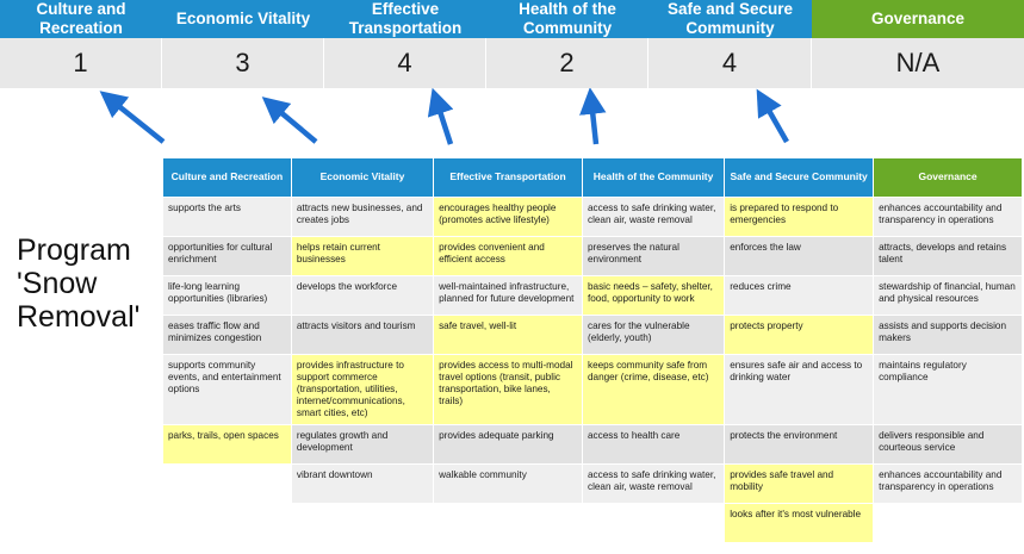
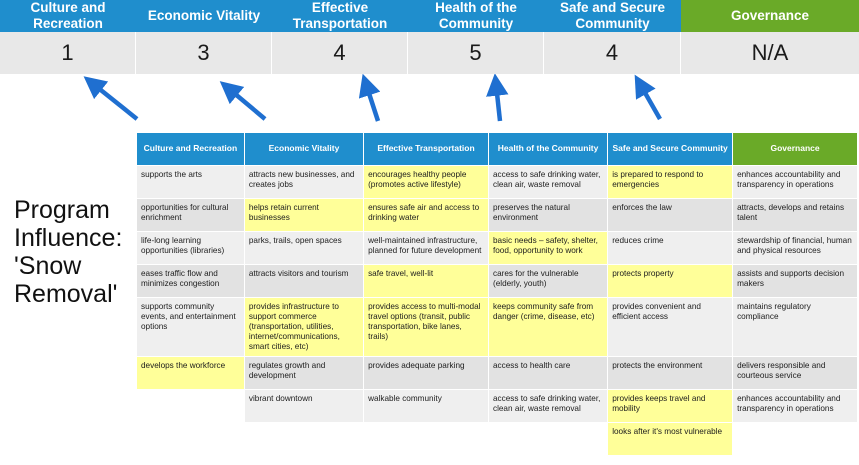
  Culture and Recreation
  Economic Vitality
  Effective Transportation
  Health of the Community
  Safe and Secure Community
  Governance
  1
  3
  4
- 2
+ 5
  4
  N/A
  Program
+ Influence:
  'Snow
  Removal'
  Culture and Recreation	Economic Vitality	Effective Transportation	Health of the Community	Safe and Secure Community	Governance
  supports the arts	attracts new businesses, and creates jobs	encourages healthy people (promotes active lifestyle)	access to safe drinking water, clean air, waste removal	is prepared to respond to emergencies	enhances accountability and transparency in operations
- opportunities for cultural enrichment	helps retain current businesses	provides convenient and efficient access	preserves the natural environment	enforces the law	attracts, develops and retains talent
+ opportunities for cultural enrichment	helps retain current businesses	ensures safe air and access to drinking water	preserves the natural environment	enforces the law	attracts, develops and retains talent
- life-long learning opportunities (libraries)	develops the workforce	well-maintained infrastructure, planned for future development	basic needs – safety, shelter, food, opportunity to work	reduces crime	stewardship of financial, human and physical resources
+ life-long learning opportunities (libraries)	parks, trails, open spaces	well-maintained infrastructure, planned for future development	basic needs – safety, shelter, food, opportunity to work	reduces crime	stewardship of financial, human and physical resources
  eases traffic flow and minimizes congestion	attracts visitors and tourism	safe travel, well-lit	cares for the vulnerable (elderly, youth)	protects property	assists and supports decision makers
- supports community events, and entertainment options	provides infrastructure to support commerce (transportation, utilities, internet/communications, smart cities, etc)	provides access to multi-modal travel options (transit, public transportation, bike lanes, trails)	keeps community safe from danger (crime, disease, etc)	ensures safe air and access to drinking water	maintains regulatory compliance
+ supports community events, and entertainment options	provides infrastructure to support commerce (transportation, utilities, internet/communications, smart cities, etc)	provides access to multi-modal travel options (transit, public transportation, bike lanes, trails)	keeps community safe from danger (crime, disease, etc)	provides convenient and efficient access	maintains regulatory compliance
- parks, trails, open spaces	regulates growth and development	provides adequate parking	access to health care	protects the environment	delivers responsible and courteous service
+ develops the workforce	regulates growth and development	provides adequate parking	access to health care	protects the environment	delivers responsible and courteous service
- 	vibrant downtown	walkable community	access to safe drinking water, clean air, waste removal	provides safe travel and mobility	enhances accountability and transparency in operations
+ 	vibrant downtown	walkable community	access to safe drinking water, clean air, waste removal	provides keeps travel and mobility	enhances accountability and transparency in operations
  				looks after it's most vulnerable
